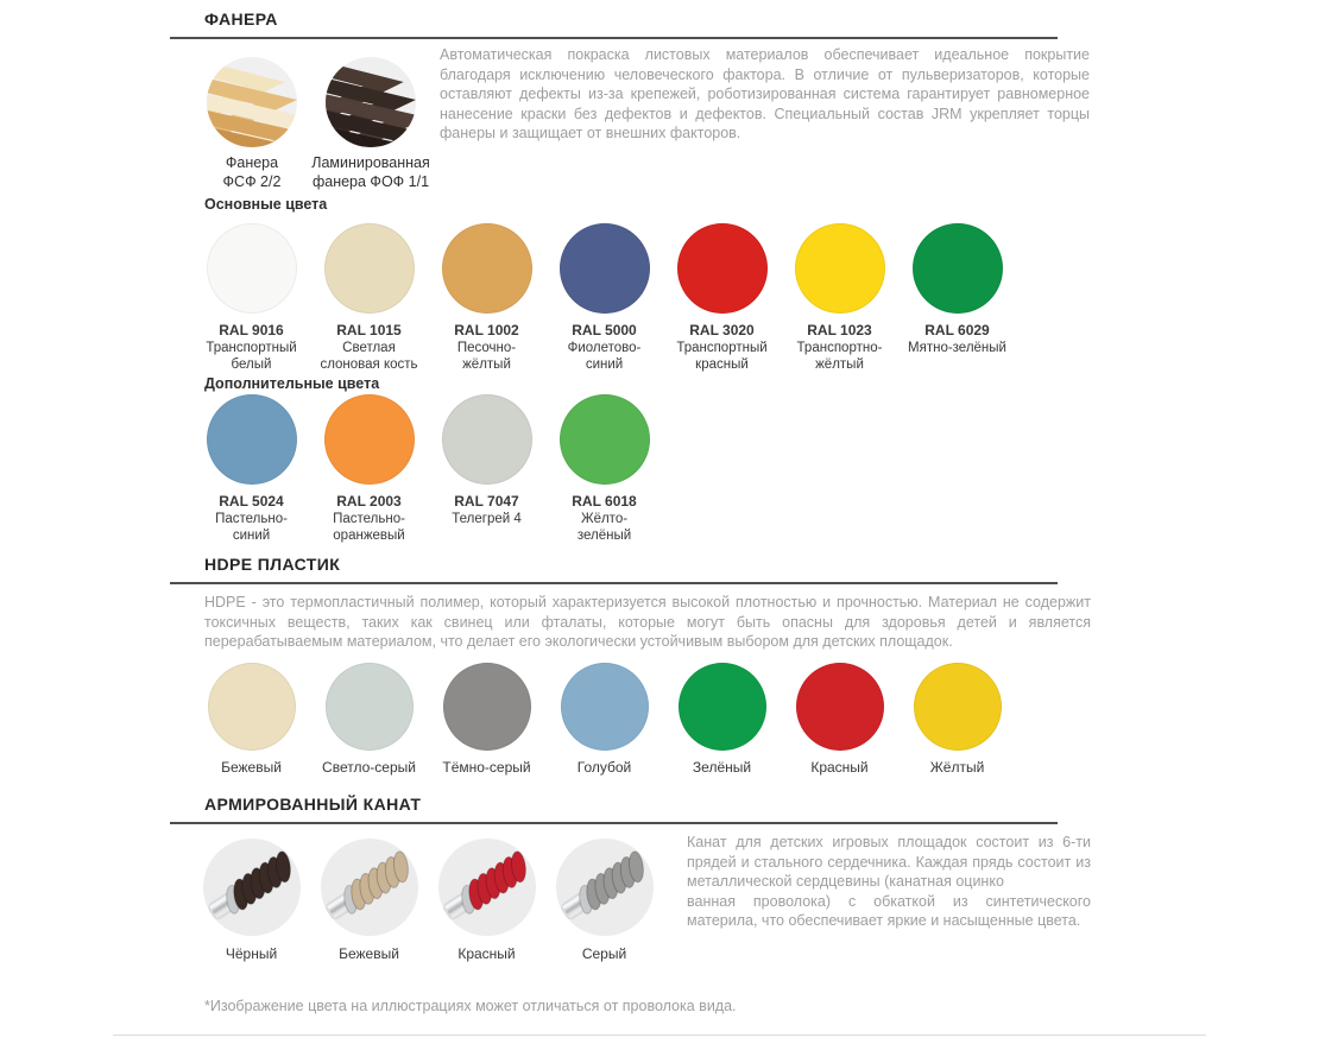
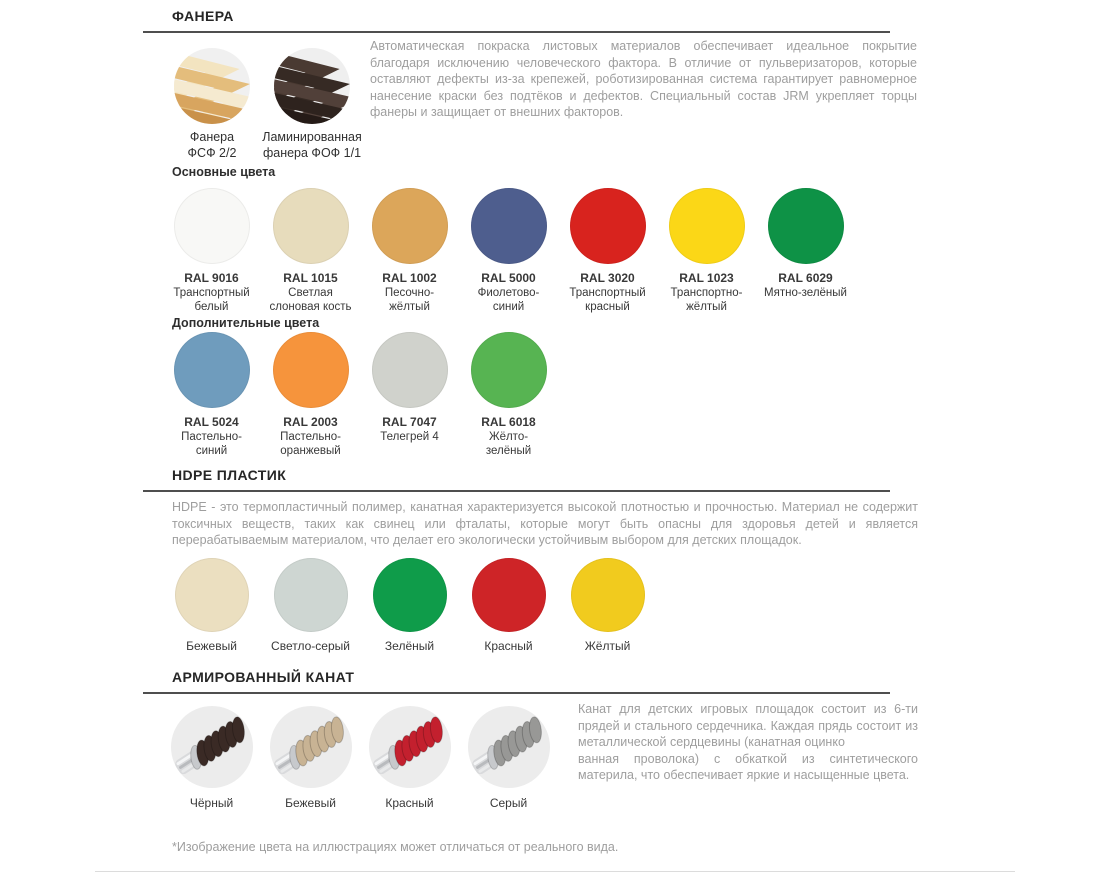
  ФАНЕРА
  Фанера
  ФСФ 2/2
  Ламинированная
  фанера ФОФ 1/1
- Автоматическая покраска листовых материалов обеспечивает идеальное покрытие благодаря исключению человеческого фактора. В отличие от пульверизаторов, которые оставляют дефекты из-за крепежей, роботизированная система гарантирует равномерное нанесение краски без дефектов и дефектов. Специальный состав JRM укрепляет торцы фанеры и защищает от внешних факторов.
+ Автоматическая покраска листовых материалов обеспечивает идеальное покрытие благодаря исключению человеческого фактора. В отличие от пульверизаторов, которые оставляют дефекты из-за крепежей, роботизированная система гарантирует равномерное нанесение краски без подтёков и дефектов. Специальный состав JRM укрепляет торцы фанеры и защищает от внешних факторов.
  Основные цвета
  RAL 9016
  Транспортный
  белый
  RAL 1015
  Светлая
  слоновая кость
  RAL 1002
  Песочно-
  жёлтый
  RAL 5000
  Фиолетово-
  синий
  RAL 3020
  Транспортный
  красный
  RAL 1023
  Транспортно-
  жёлтый
  RAL 6029
  Мятно-зелёный
  Дополнительные цвета
  RAL 5024
  Пастельно-
  синий
  RAL 2003
  Пастельно-
  оранжевый
  RAL 7047
  Телегрей 4
  RAL 6018
  Жёлто-
  зелёный
  HDPE ПЛАСТИК
- HDPE - это термопластичный полимер, который характеризуется высокой плотностью и прочностью. Материал не содержит токсичных веществ, таких как свинец или фталаты, которые могут быть опасны для здоровья детей и является перерабатываемым материалом, что делает его экологически устойчивым выбором для детских площадок.
+ HDPE - это термопластичный полимер, канатная характеризуется высокой плотностью и прочностью. Материал не содержит токсичных веществ, таких как свинец или фталаты, которые могут быть опасны для здоровья детей и является перерабатываемым материалом, что делает его экологически устойчивым выбором для детских площадок.
  Бежевый
  Светло-серый
- Тёмно-серый
- Голубой
  Зелёный
  Красный
  Жёлтый
  АРМИРОВАННЫЙ КАНАТ
  Чёрный
  Бежевый
  Красный
  Серый
  Канат для детских игровых площадок состоит из 6-ти прядей и стального сердечника. Каждая прядь состоит из металлической сердцевины (канатная оцинко
  ванная проволока) с обкаткой из синтетического материла, что обеспечивает яркие и насыщенные цвета.
- *Изображение цвета на иллюстрациях может отличаться от проволока вида.
+ *Изображение цвета на иллюстрациях может отличаться от реального вида.
